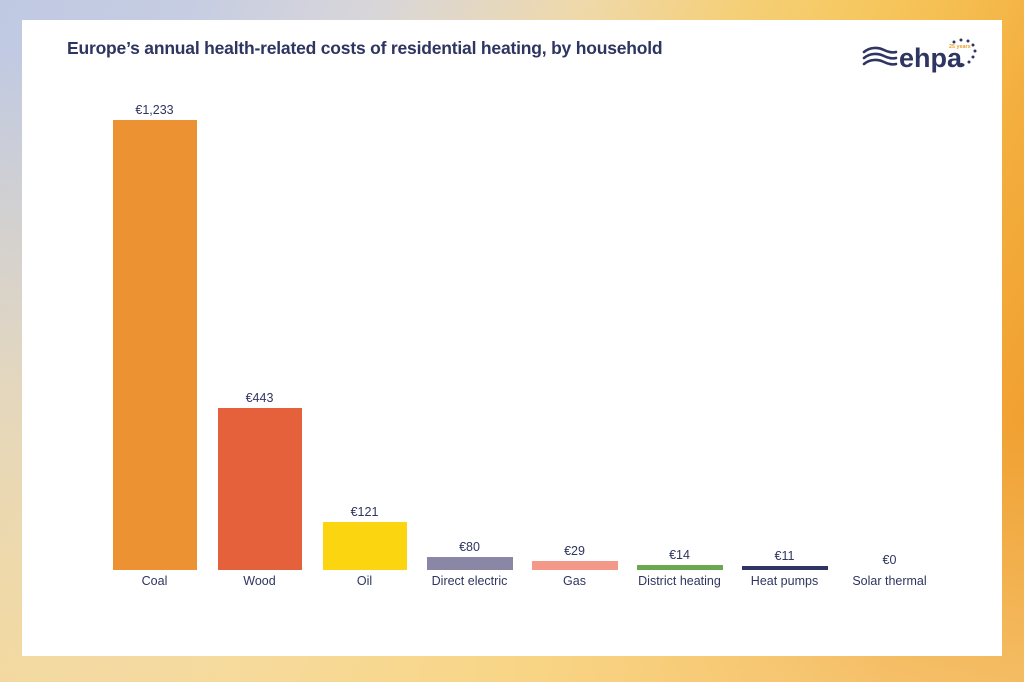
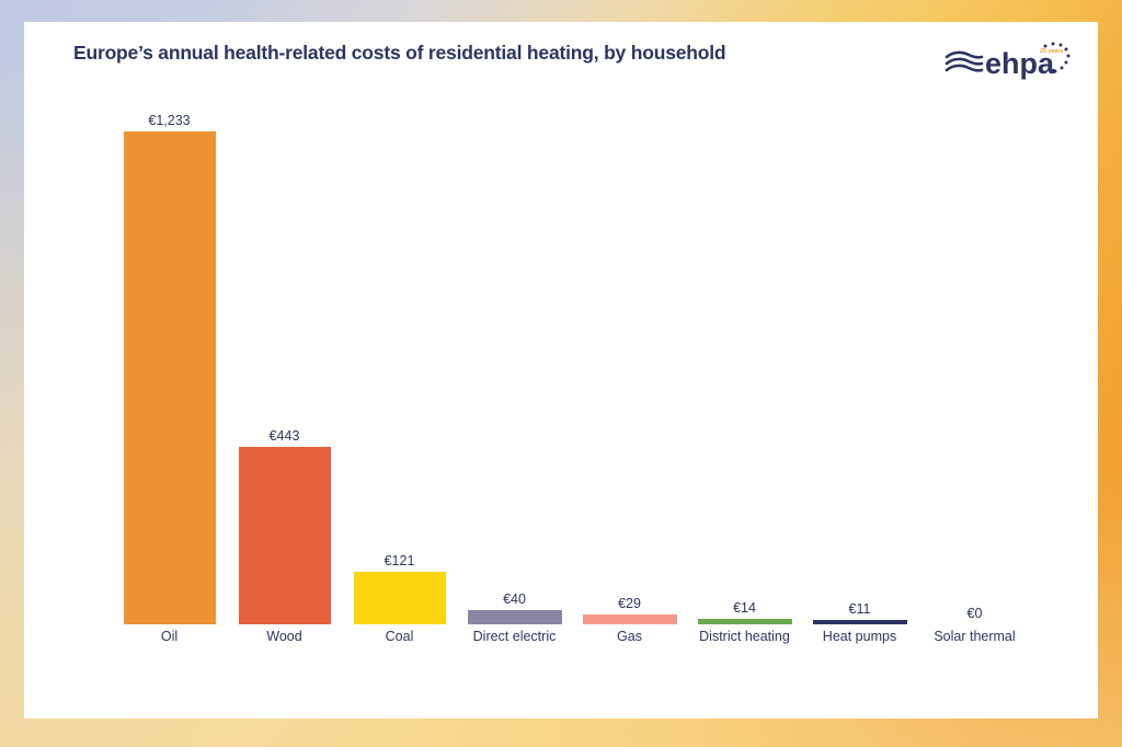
  Europe’s annual health-related costs of residential heating, by household
  ehpa
  €1,233
- Coal
+ Oil
  €443
  Wood
  €121
- Oil
+ Coal
- €80
+ €40
  Direct electric
  €29
  Gas
  €14
  District heating
  €11
  Heat pumps
  €0
  Solar thermal
